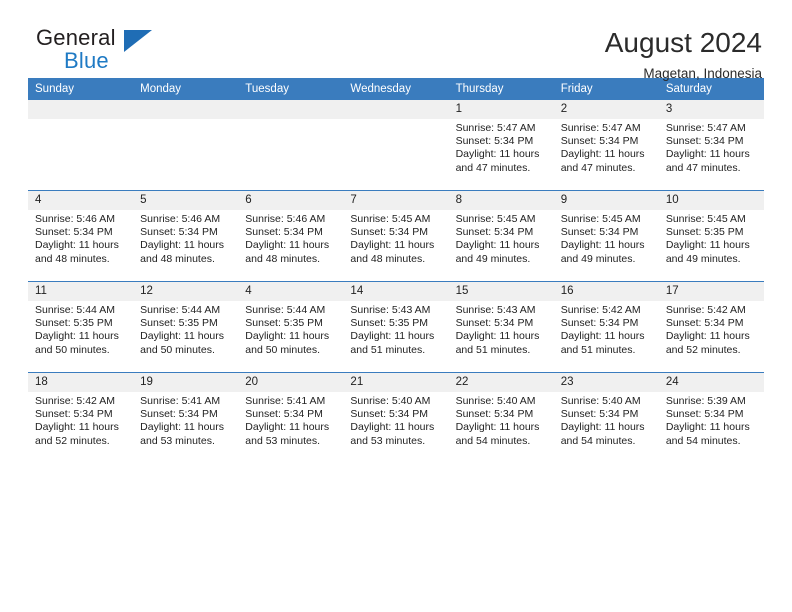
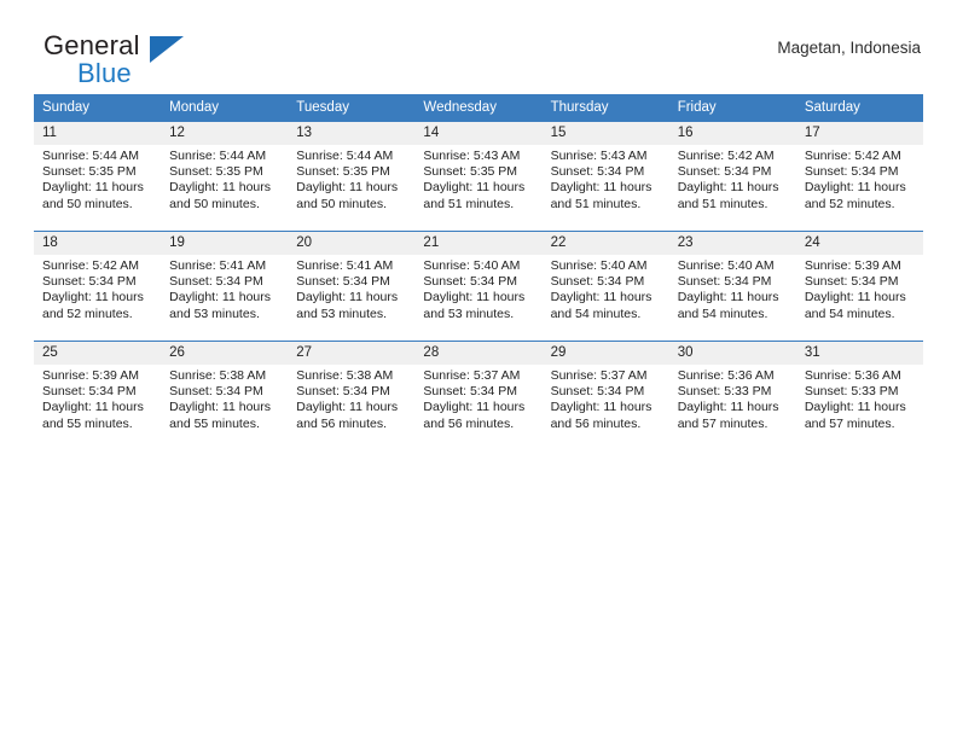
  General
  Blue
- August 2024
  Magetan, Indonesia
  Sunday	Monday	Tuesday	Wednesday	Thursday	Friday	Saturday
- 				1Sunrise: 5:47 AMSunset: 5:34 PMDaylight: 11 hoursand 47 minutes.	2Sunrise: 5:47 AMSunset: 5:34 PMDaylight: 11 hoursand 47 minutes.	3Sunrise: 5:47 AMSunset: 5:34 PMDaylight: 11 hoursand 47 minutes.
- 4Sunrise: 5:46 AMSunset: 5:34 PMDaylight: 11 hoursand 48 minutes.	5Sunrise: 5:46 AMSunset: 5:34 PMDaylight: 11 hoursand 48 minutes.	6Sunrise: 5:46 AMSunset: 5:34 PMDaylight: 11 hoursand 48 minutes.	7Sunrise: 5:45 AMSunset: 5:34 PMDaylight: 11 hoursand 48 minutes.	8Sunrise: 5:45 AMSunset: 5:34 PMDaylight: 11 hoursand 49 minutes.	9Sunrise: 5:45 AMSunset: 5:34 PMDaylight: 11 hoursand 49 minutes.	10Sunrise: 5:45 AMSunset: 5:35 PMDaylight: 11 hoursand 49 minutes.
- 11Sunrise: 5:44 AMSunset: 5:35 PMDaylight: 11 hoursand 50 minutes.	12Sunrise: 5:44 AMSunset: 5:35 PMDaylight: 11 hoursand 50 minutes.	4Sunrise: 5:44 AMSunset: 5:35 PMDaylight: 11 hoursand 50 minutes.	14Sunrise: 5:43 AMSunset: 5:35 PMDaylight: 11 hoursand 51 minutes.	15Sunrise: 5:43 AMSunset: 5:34 PMDaylight: 11 hoursand 51 minutes.	16Sunrise: 5:42 AMSunset: 5:34 PMDaylight: 11 hoursand 51 minutes.	17Sunrise: 5:42 AMSunset: 5:34 PMDaylight: 11 hoursand 52 minutes.
+ 11Sunrise: 5:44 AMSunset: 5:35 PMDaylight: 11 hoursand 50 minutes.	12Sunrise: 5:44 AMSunset: 5:35 PMDaylight: 11 hoursand 50 minutes.	13Sunrise: 5:44 AMSunset: 5:35 PMDaylight: 11 hoursand 50 minutes.	14Sunrise: 5:43 AMSunset: 5:35 PMDaylight: 11 hoursand 51 minutes.	15Sunrise: 5:43 AMSunset: 5:34 PMDaylight: 11 hoursand 51 minutes.	16Sunrise: 5:42 AMSunset: 5:34 PMDaylight: 11 hoursand 51 minutes.	17Sunrise: 5:42 AMSunset: 5:34 PMDaylight: 11 hoursand 52 minutes.
  18Sunrise: 5:42 AMSunset: 5:34 PMDaylight: 11 hoursand 52 minutes.	19Sunrise: 5:41 AMSunset: 5:34 PMDaylight: 11 hoursand 53 minutes.	20Sunrise: 5:41 AMSunset: 5:34 PMDaylight: 11 hoursand 53 minutes.	21Sunrise: 5:40 AMSunset: 5:34 PMDaylight: 11 hoursand 53 minutes.	22Sunrise: 5:40 AMSunset: 5:34 PMDaylight: 11 hoursand 54 minutes.	23Sunrise: 5:40 AMSunset: 5:34 PMDaylight: 11 hoursand 54 minutes.	24Sunrise: 5:39 AMSunset: 5:34 PMDaylight: 11 hoursand 54 minutes.
+ 25Sunrise: 5:39 AMSunset: 5:34 PMDaylight: 11 hoursand 55 minutes.	26Sunrise: 5:38 AMSunset: 5:34 PMDaylight: 11 hoursand 55 minutes.	27Sunrise: 5:38 AMSunset: 5:34 PMDaylight: 11 hoursand 56 minutes.	28Sunrise: 5:37 AMSunset: 5:34 PMDaylight: 11 hoursand 56 minutes.	29Sunrise: 5:37 AMSunset: 5:34 PMDaylight: 11 hoursand 56 minutes.	30Sunrise: 5:36 AMSunset: 5:33 PMDaylight: 11 hoursand 57 minutes.	31Sunrise: 5:36 AMSunset: 5:33 PMDaylight: 11 hoursand 57 minutes.
